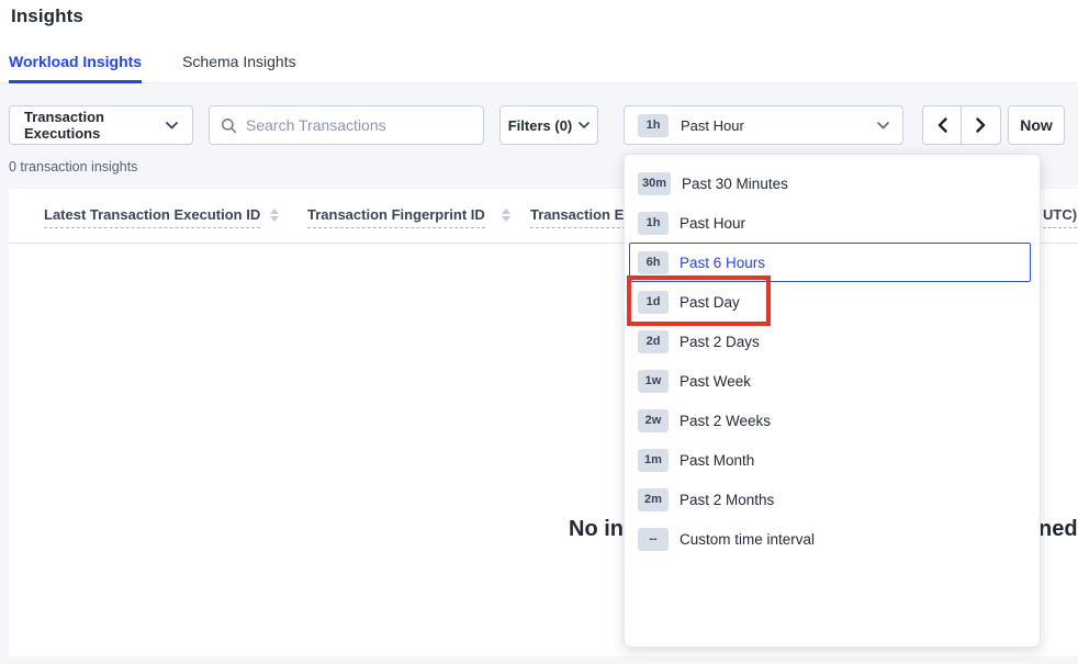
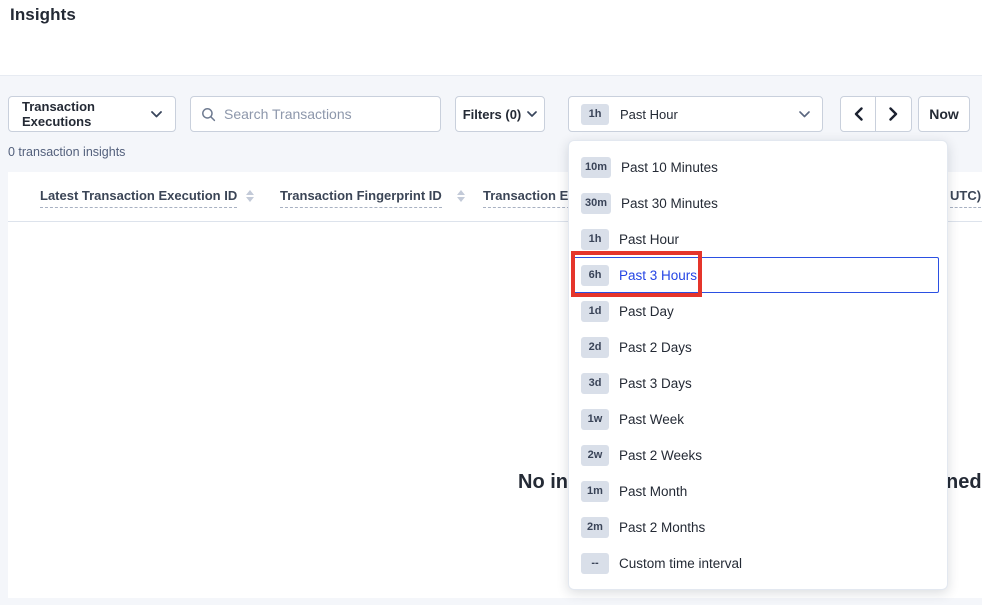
  Insights
- Workload Insights
- Schema Insights
  Transaction Executions
  Search Transactions
  Filters (0)
  1h
  Past Hour
  Now
  0 transaction insights
  Latest Transaction Execution ID
  Transaction Fingerprint ID
  Transaction E
  UTC)
  No in
  ned
+ 10m
+ Past 10 Minutes
  30m
  Past 30 Minutes
  1h
  Past Hour
  6h
- Past 6 Hours
+ Past 3 Hours
  1d
  Past Day
  2d
  Past 2 Days
+ 3d
+ Past 3 Days
  1w
  Past Week
  2w
  Past 2 Weeks
  1m
  Past Month
  2m
  Past 2 Months
  --
  Custom time interval
